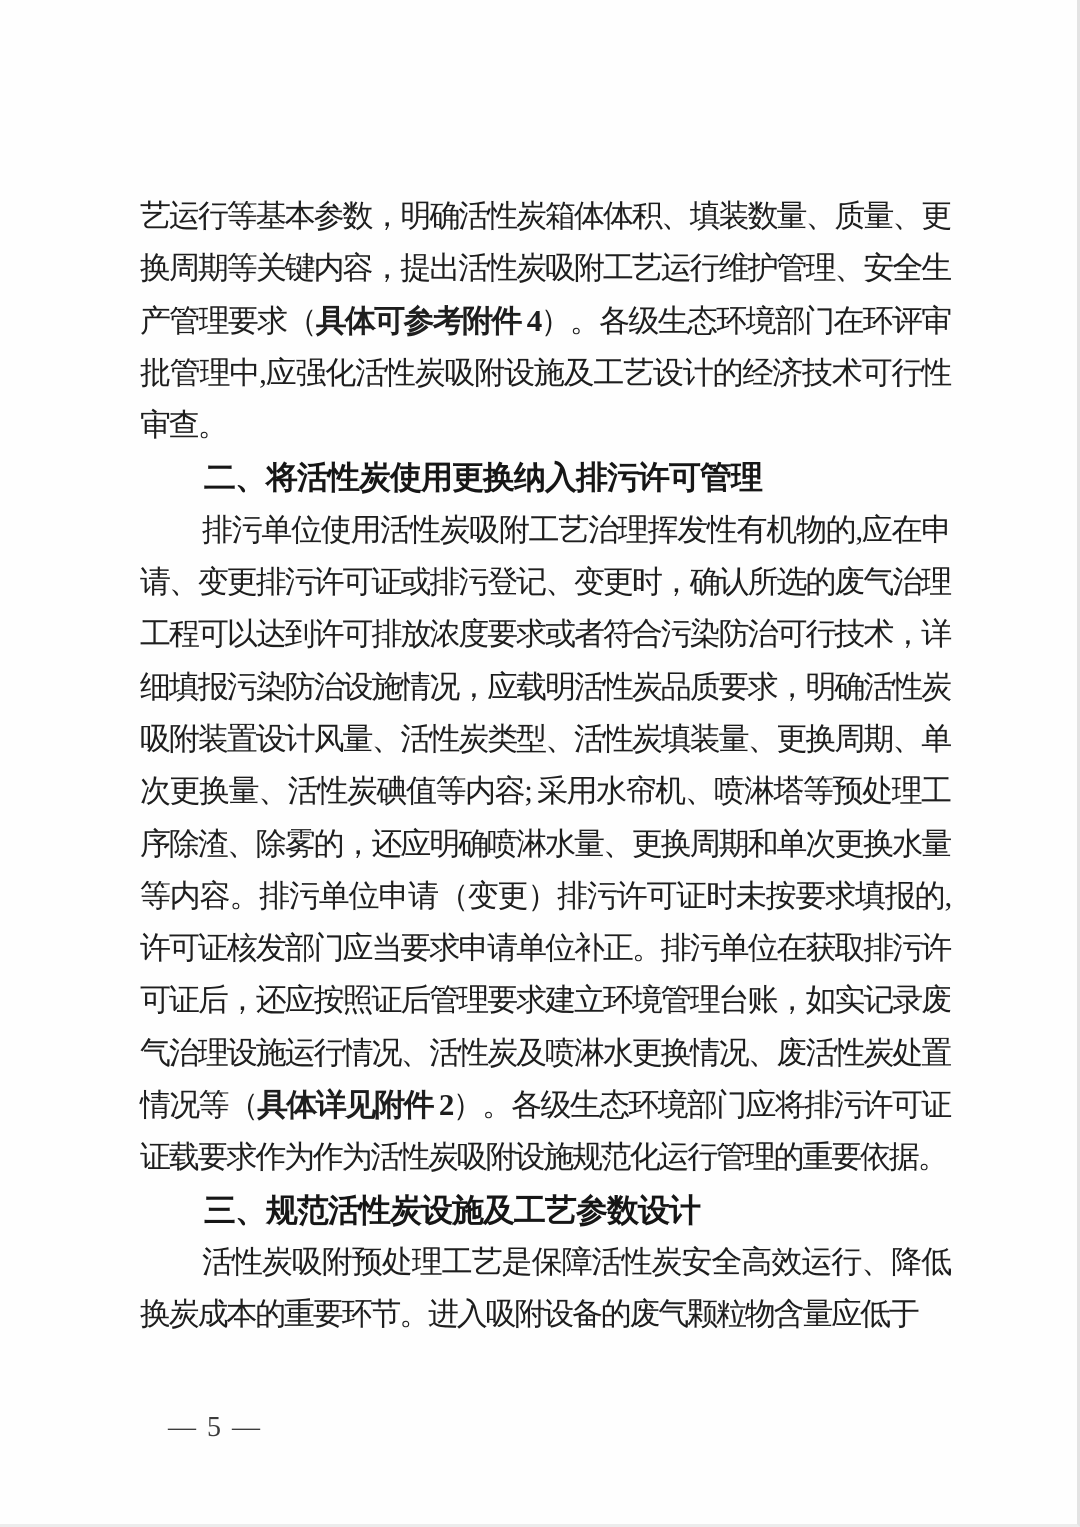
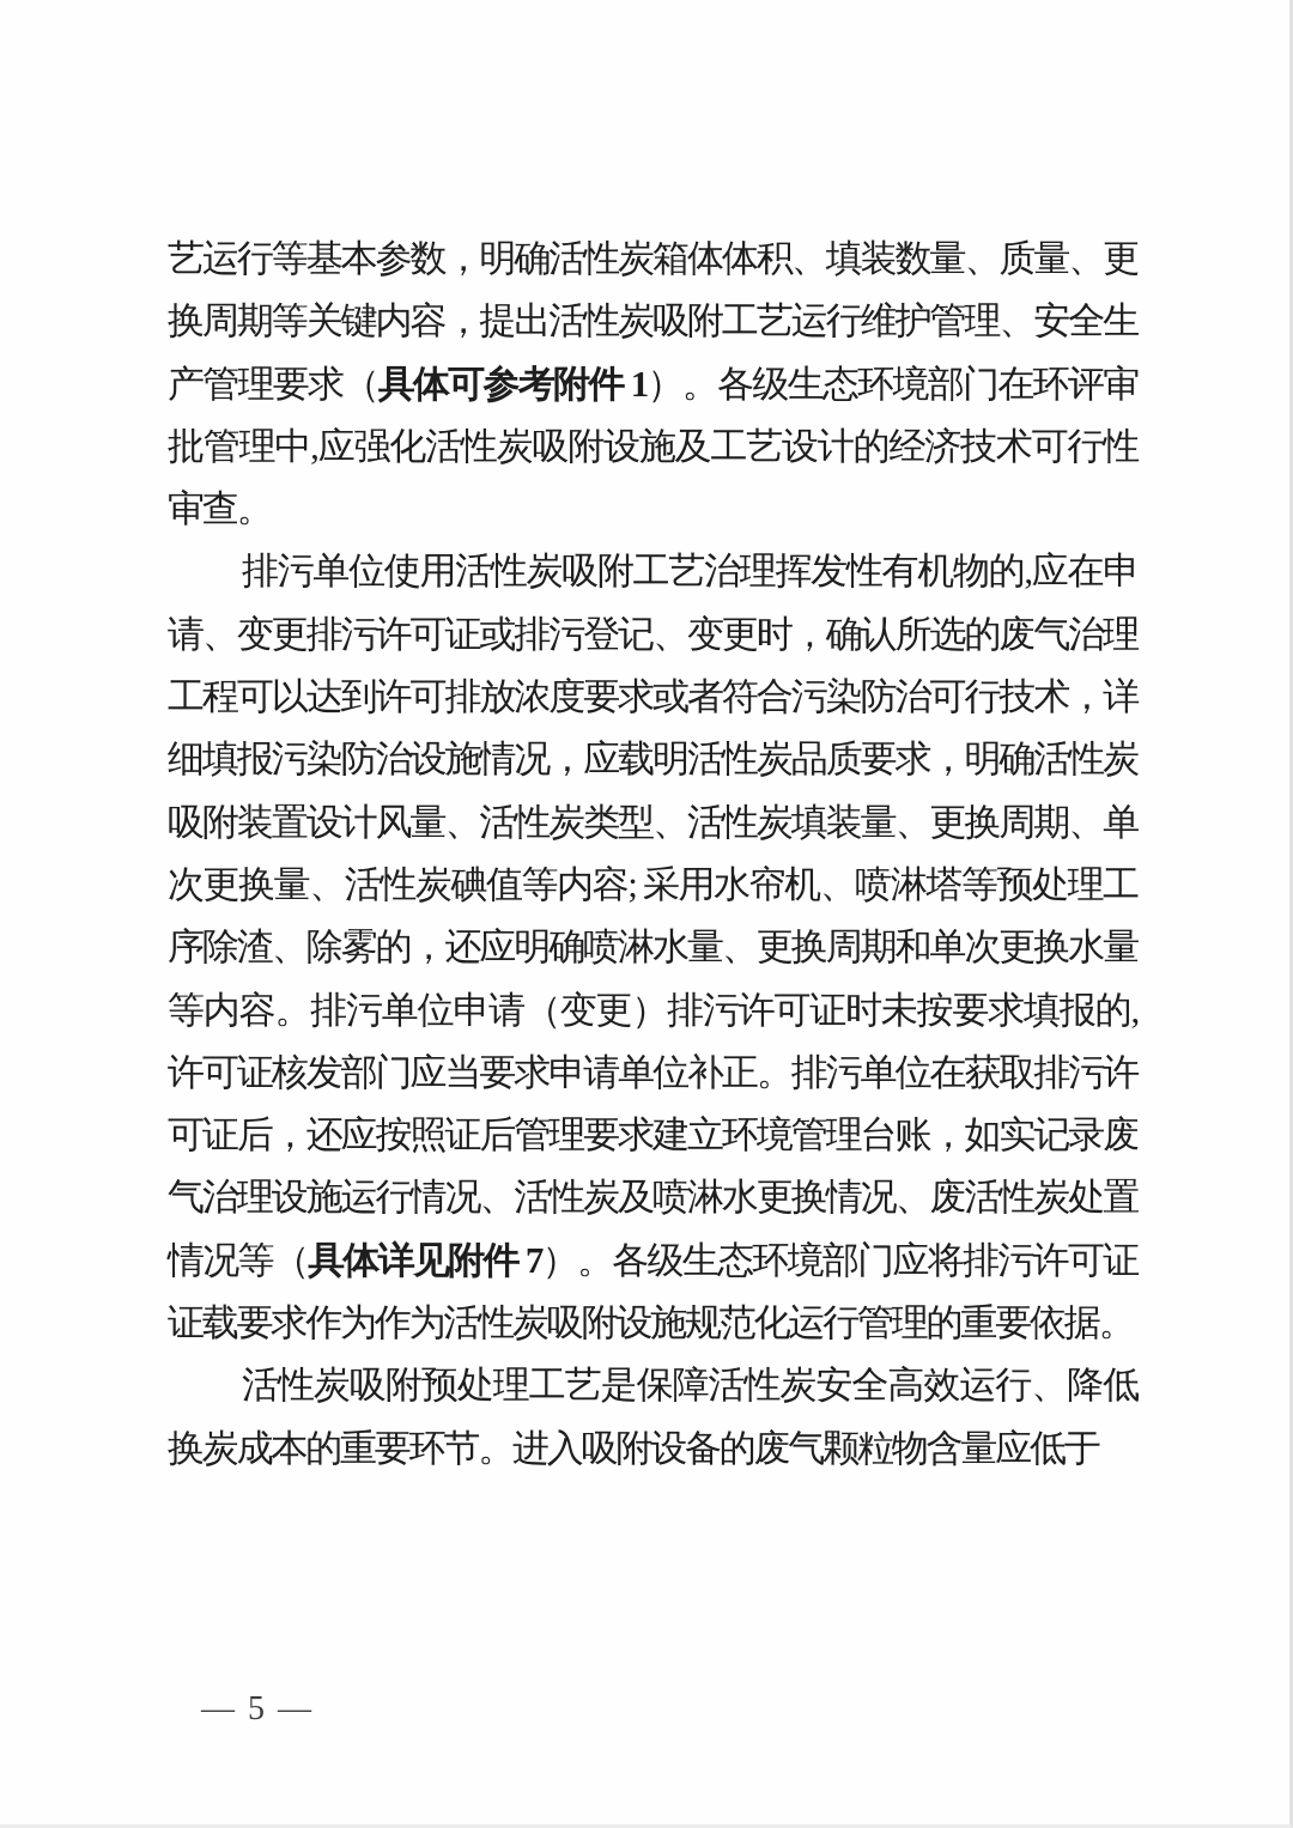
- 艺运行等基本参数，明确活性炭箱体体积、填装数量、质量、更换周期等关键内容，提出活性炭吸附工艺运行维护管理、安全生产管理要求（具体可参考附件 4）。各级生态环境部门在环评审批管理中,应强化活性炭吸附设施及工艺设计的经济技术可行性审查。
+ 艺运行等基本参数，明确活性炭箱体体积、填装数量、质量、更换周期等关键内容，提出活性炭吸附工艺运行维护管理、安全生产管理要求（具体可参考附件 1）。各级生态环境部门在环评审批管理中,应强化活性炭吸附设施及工艺设计的经济技术可行性审查。
- 二、将活性炭使用更换纳入排污许可管理
- 排污单位使用活性炭吸附工艺治理挥发性有机物的,应在申请、变更排污许可证或排污登记、变更时，确认所选的废气治理工程可以达到许可排放浓度要求或者符合污染防治可行技术，详细填报污染防治设施情况，应载明活性炭品质要求，明确活性炭吸附装置设计风量、活性炭类型、活性炭填装量、更换周期、单次更换量、活性炭碘值等内容; 采用水帘机、喷淋塔等预处理工序除渣、除雾的，还应明确喷淋水量、更换周期和单次更换水量等内容。排污单位申请（变更）排污许可证时未按要求填报的,许可证核发部门应当要求申请单位补正。排污单位在获取排污许可证后，还应按照证后管理要求建立环境管理台账，如实记录废气治理设施运行情况、活性炭及喷淋水更换情况、废活性炭处置情况等（具体详见附件 2）。各级生态环境部门应将排污许可证证载要求作为作为活性炭吸附设施规范化运行管理的重要依据。
+ 排污单位使用活性炭吸附工艺治理挥发性有机物的,应在申请、变更排污许可证或排污登记、变更时，确认所选的废气治理工程可以达到许可排放浓度要求或者符合污染防治可行技术，详细填报污染防治设施情况，应载明活性炭品质要求，明确活性炭吸附装置设计风量、活性炭类型、活性炭填装量、更换周期、单次更换量、活性炭碘值等内容; 采用水帘机、喷淋塔等预处理工序除渣、除雾的，还应明确喷淋水量、更换周期和单次更换水量等内容。排污单位申请（变更）排污许可证时未按要求填报的,许可证核发部门应当要求申请单位补正。排污单位在获取排污许可证后，还应按照证后管理要求建立环境管理台账，如实记录废气治理设施运行情况、活性炭及喷淋水更换情况、废活性炭处置情况等（具体详见附件 7）。各级生态环境部门应将排污许可证证载要求作为作为活性炭吸附设施规范化运行管理的重要依据。
- 三、规范活性炭设施及工艺参数设计
  活性炭吸附预处理工艺是保障活性炭安全高效运行、降低换炭成本的重要环节。进入吸附设备的废气颗粒物含量应低于
  — 5 —
